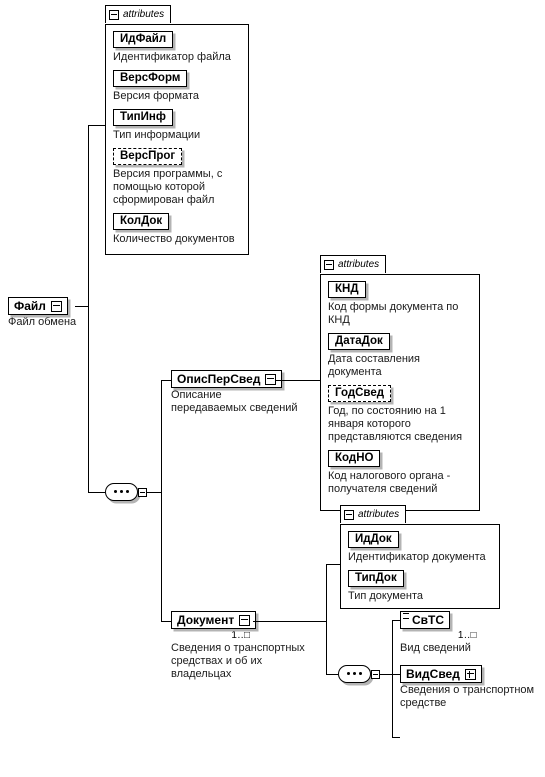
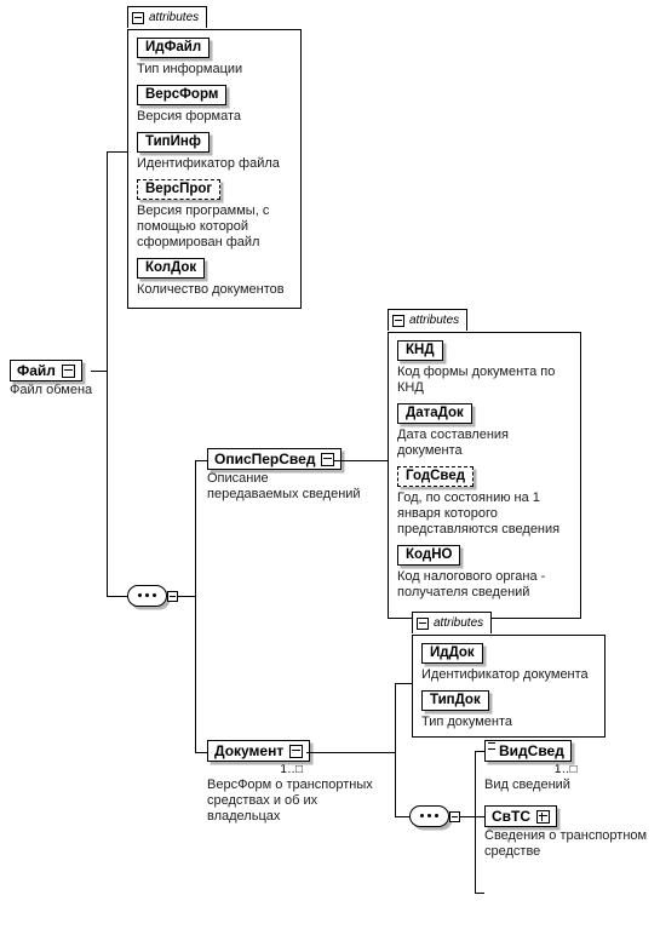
  attributes
  ИдФайл
- Идентификатор файла
+ Тип информации
  ВерсФорм
  Версия формата
  ТипИнф
- Тип информации
+ Идентификатор файла
  ВерсПрог
  Версия программы, с помощью которой сформирован файл
  КолДок
  Количество документов
  Файл
  Файл обмена
  attributes
  КНД
  Код формы документа по КНД
  ДатаДок
  Дата составления документа
  ГодСвед
  Год, по состоянию на 1 января которого представляются сведения
  КодНО
  Код налогового органа - получателя сведений
  ОписПерСвед
  Описание передаваемых сведений
  attributes
  ИдДок
  Идентификатор документа
  ТипДок
  Тип документа
  Документ
  1..□
- Сведения о транспортных средствах и об их владельцах
+ ВерсФорм о транспортных средствах и об их владельцах
- СвТС
+ ВидСвед
  1..□
  Вид сведений
- ВидСвед
+ СвТС
  Сведения о транспортном средстве
